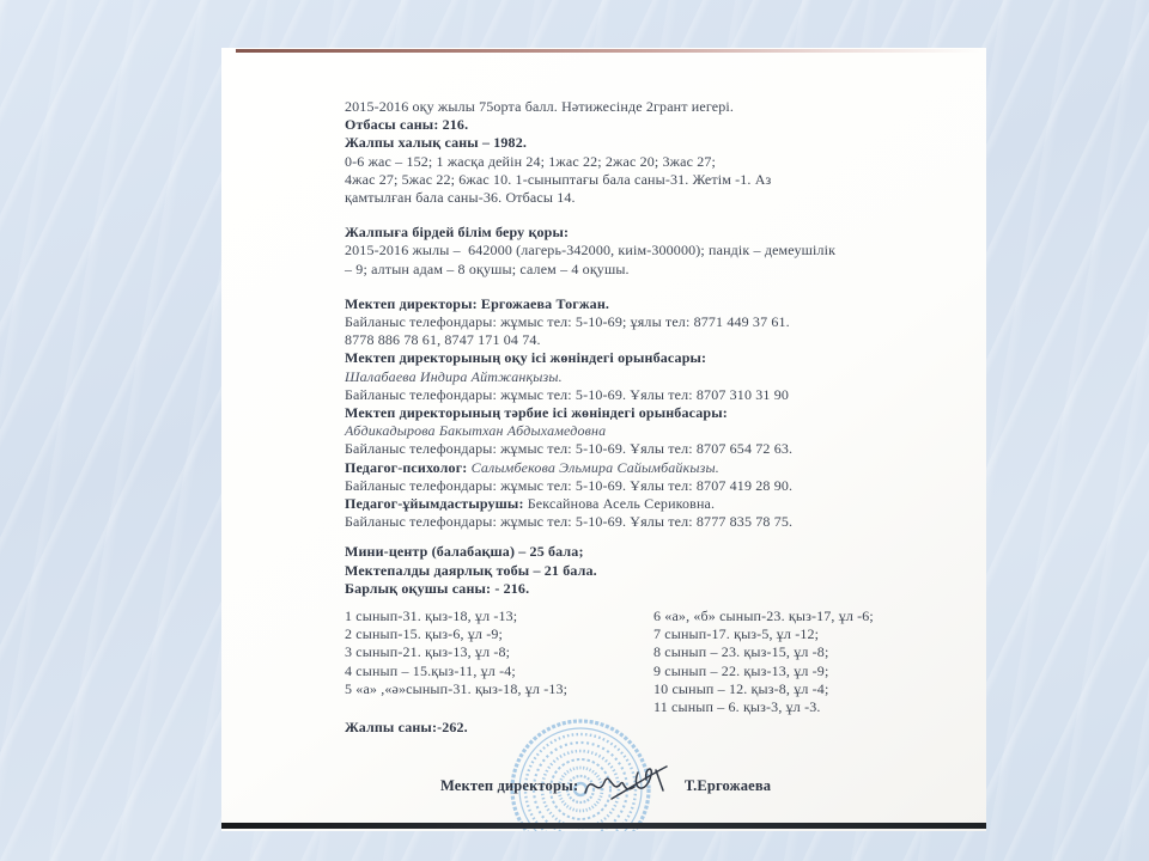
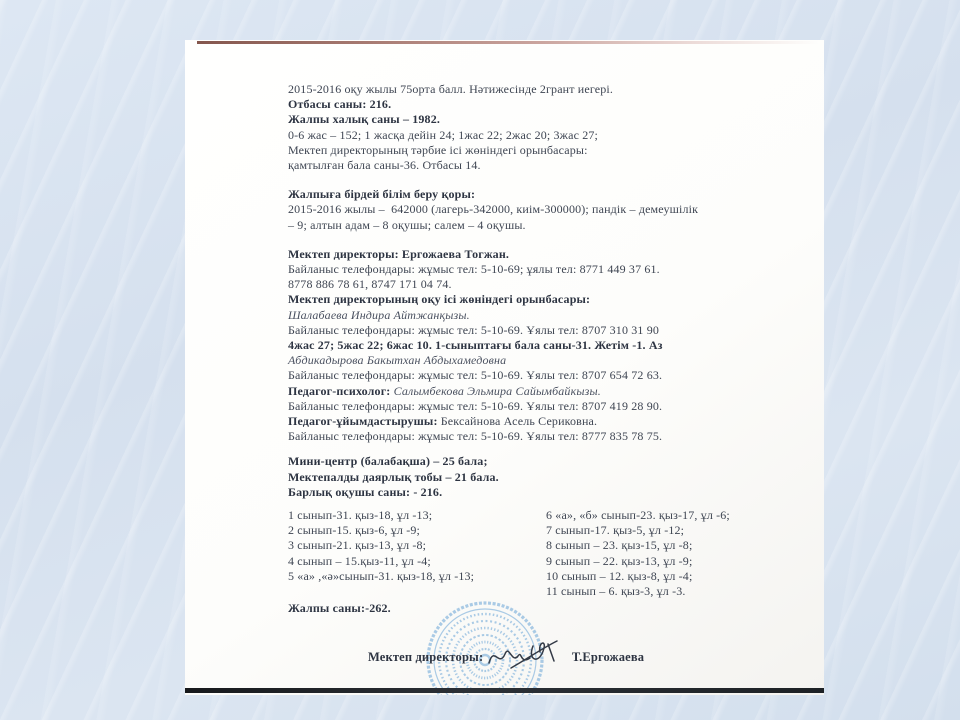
  2015-2016 оқу жылы 75орта балл. Нәтижесінде 2грант иегері.
  Отбасы саны: 216.
  Жалпы халық саны – 1982.
  0-6 жас – 152; 1 жасқа дейін 24; 1жас 22; 2жас 20; 3жас 27;
- 4жас 27; 5жас 22; 6жас 10. 1-сыныптағы бала саны-31. Жетім -1. Аз
+ Мектеп директорының тәрбие ісі жөніндегі орынбасары:
  қамтылған бала саны-36. Отбасы 14.
  Жалпыға бірдей білім беру қоры:
  2015-2016 жылы – 642000 (лагерь-342000, киім-300000); пандік – демеушілік
  – 9; алтын адам – 8 оқушы; салем – 4 оқушы.
  Мектеп директоры: Ергожаева Тогжан.
  Байланыс телефондары: жұмыс тел: 5-10-69; ұялы тел: 8771 449 37 61.
  8778 886 78 61, 8747 171 04 74.
  Мектеп директорының оқу ісі жөніндегі орынбасары:
  Шалабаева Индира Айтжанқызы.
  Байланыс телефондары: жұмыс тел: 5-10-69. Ұялы тел: 8707 310 31 90
- Мектеп директорының тәрбие ісі жөніндегі орынбасары:
+ 4жас 27; 5жас 22; 6жас 10. 1-сыныптағы бала саны-31. Жетім -1. Аз
  Абдикадырова Бакытхан Абдыхамедовна
  Байланыс телефондары: жұмыс тел: 5-10-69. Ұялы тел: 8707 654 72 63.
  Педагог-психолог: Салымбекова Эльмира Сайымбайкызы.
  Байланыс телефондары: жұмыс тел: 5-10-69. Ұялы тел: 8707 419 28 90.
  Педагог-ұйымдастырушы: Бексайнова Асель Сериковна.
  Байланыс телефондары: жұмыс тел: 5-10-69. Ұялы тел: 8777 835 78 75.
  Мини-центр (балабақша) – 25 бала;
  Мектепалды даярлық тобы – 21 бала.
  Барлық оқушы саны: - 216.
  1 сынып-31. қыз-18, ұл -13;
  2 сынып-15. қыз-6, ұл -9;
  3 сынып-21. қыз-13, ұл -8;
  4 сынып – 15.қыз-11, ұл -4;
  5 «а» ,«ә»сынып-31. қыз-18, ұл -13;
  6 «а», «б» сынып-23. қыз-17, ұл -6;
  7 сынып-17. қыз-5, ұл -12;
  8 сынып – 23. қыз-15, ұл -8;
  9 сынып – 22. қыз-13, ұл -9;
  10 сынып – 12. қыз-8, ұл -4;
  11 сынып – 6. қыз-3, ұл -3.
  Жалпы саны:-262.
  Мектеп директоры: Т.Ергожаева
